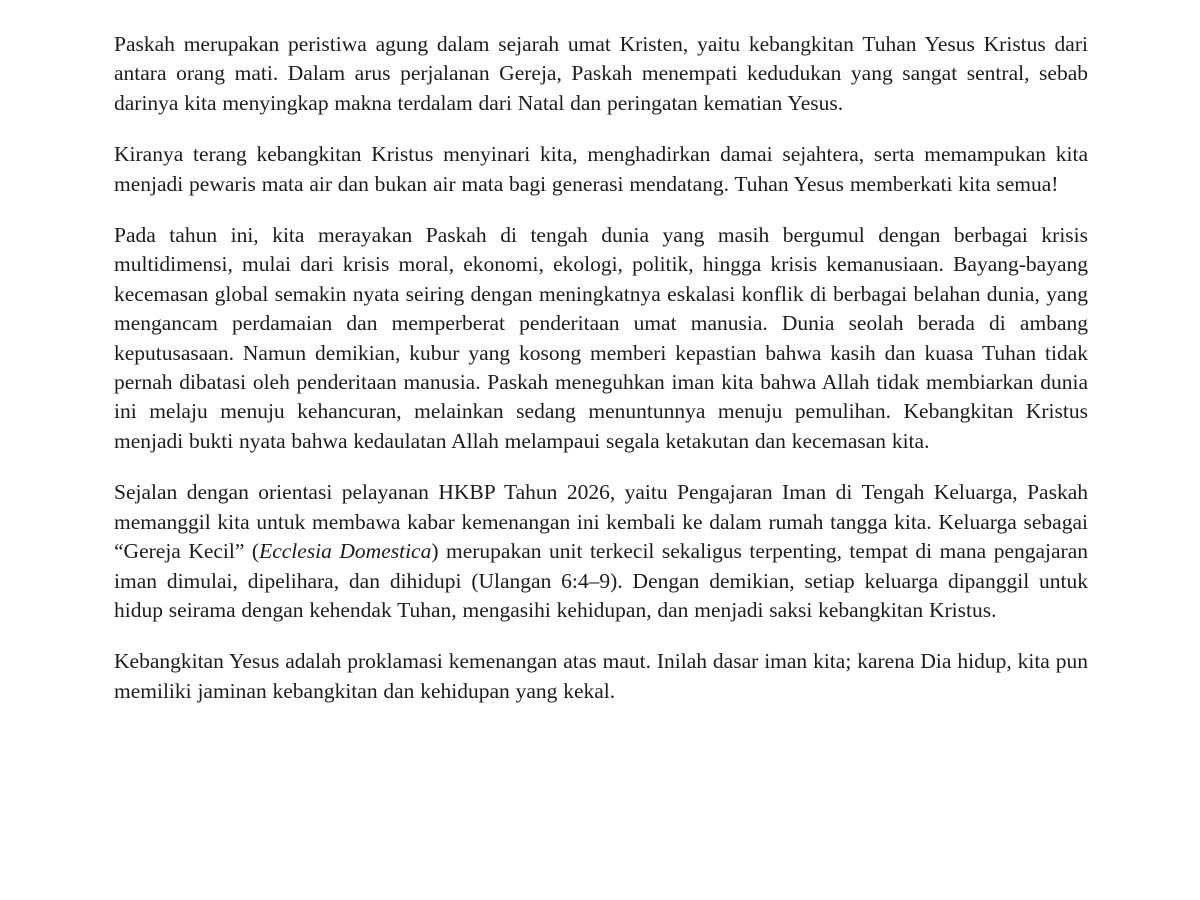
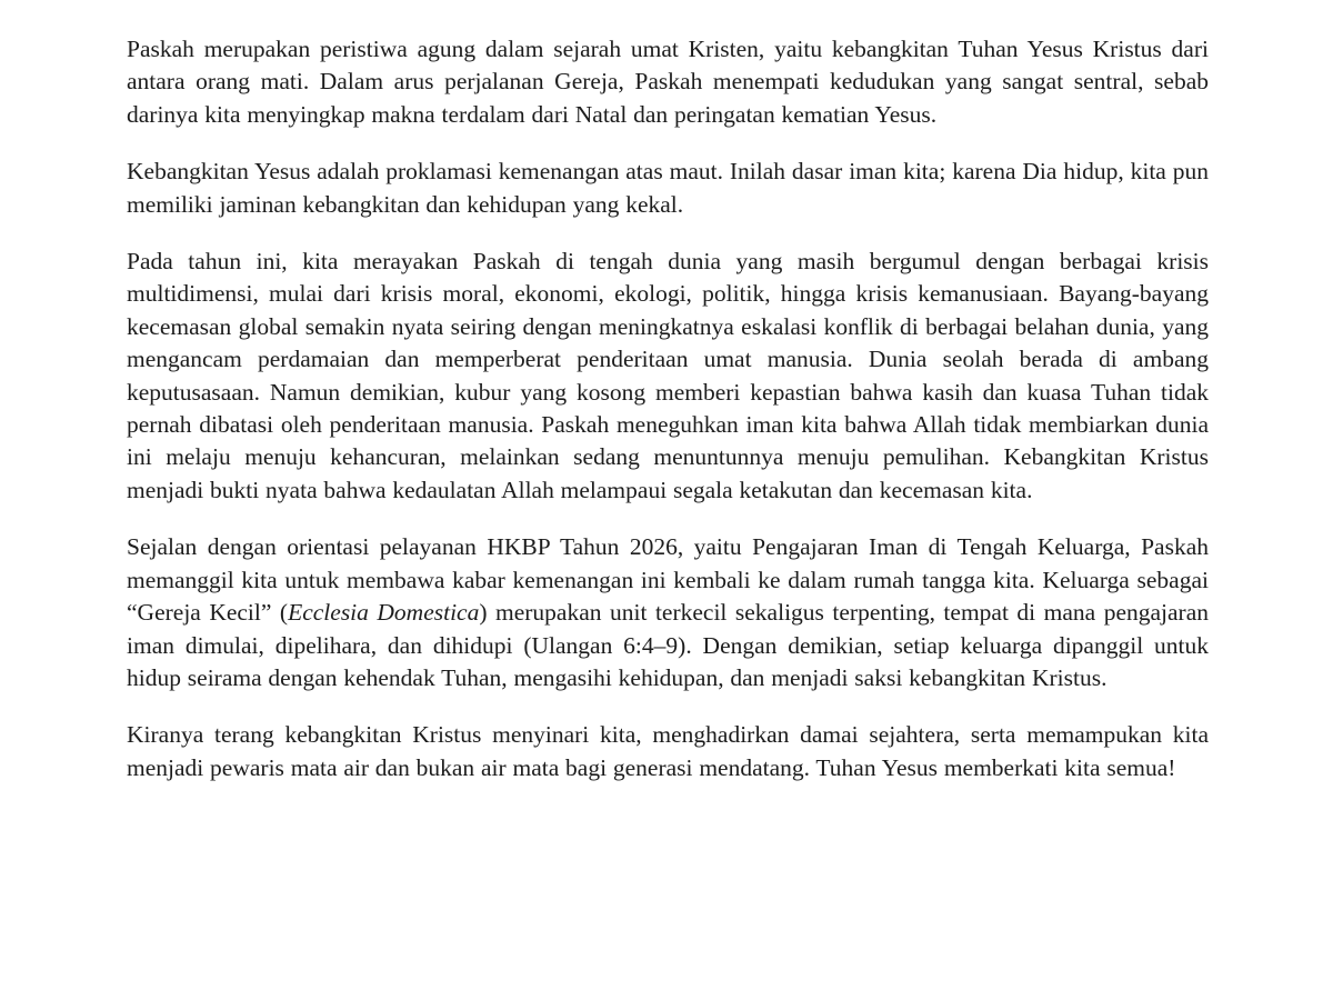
  Paskah merupakan peristiwa agung dalam sejarah umat Kristen, yaitu kebangkitan Tuhan Yesus Kristus dari antara orang mati. Dalam arus perjalanan Gereja, Paskah menempati kedudukan yang sangat sentral, sebab darinya kita menyingkap makna terdalam dari Natal dan peringatan kematian Yesus.
- Kiranya terang kebangkitan Kristus menyinari kita, menghadirkan damai sejahtera, serta memampukan kita menjadi pewaris mata air dan bukan air mata bagi generasi mendatang. Tuhan Yesus memberkati kita semua!
+ Kebangkitan Yesus adalah proklamasi kemenangan atas maut. Inilah dasar iman kita; karena Dia hidup, kita pun memiliki jaminan kebangkitan dan kehidupan yang kekal.
  Pada tahun ini, kita merayakan Paskah di tengah dunia yang masih bergumul dengan berbagai krisis multidimensi, mulai dari krisis moral, ekonomi, ekologi, politik, hingga krisis kemanusiaan. Bayang-bayang kecemasan global semakin nyata seiring dengan meningkatnya eskalasi konflik di berbagai belahan dunia, yang mengancam perdamaian dan memperberat penderitaan umat manusia. Dunia seolah berada di ambang keputusasaan. Namun demikian, kubur yang kosong memberi kepastian bahwa kasih dan kuasa Tuhan tidak pernah dibatasi oleh penderitaan manusia. Paskah meneguhkan iman kita bahwa Allah tidak membiarkan dunia ini melaju menuju kehancuran, melainkan sedang menuntunnya menuju pemulihan. Kebangkitan Kristus menjadi bukti nyata bahwa kedaulatan Allah melampaui segala ketakutan dan kecemasan kita.
  Sejalan dengan orientasi pelayanan HKBP Tahun 2026, yaitu Pengajaran Iman di Tengah Keluarga, Paskah memanggil kita untuk membawa kabar kemenangan ini kembali ke dalam rumah tangga kita. Keluarga sebagai “Gereja Kecil” (Ecclesia Domestica) merupakan unit terkecil sekaligus terpenting, tempat di mana pengajaran iman dimulai, dipelihara, dan dihidupi (Ulangan 6:4–9). Dengan demikian, setiap keluarga dipanggil untuk hidup seirama dengan kehendak Tuhan, mengasihi kehidupan, dan menjadi saksi kebangkitan Kristus.
- Kebangkitan Yesus adalah proklamasi kemenangan atas maut. Inilah dasar iman kita; karena Dia hidup, kita pun memiliki jaminan kebangkitan dan kehidupan yang kekal.
+ Kiranya terang kebangkitan Kristus menyinari kita, menghadirkan damai sejahtera, serta memampukan kita menjadi pewaris mata air dan bukan air mata bagi generasi mendatang. Tuhan Yesus memberkati kita semua!
